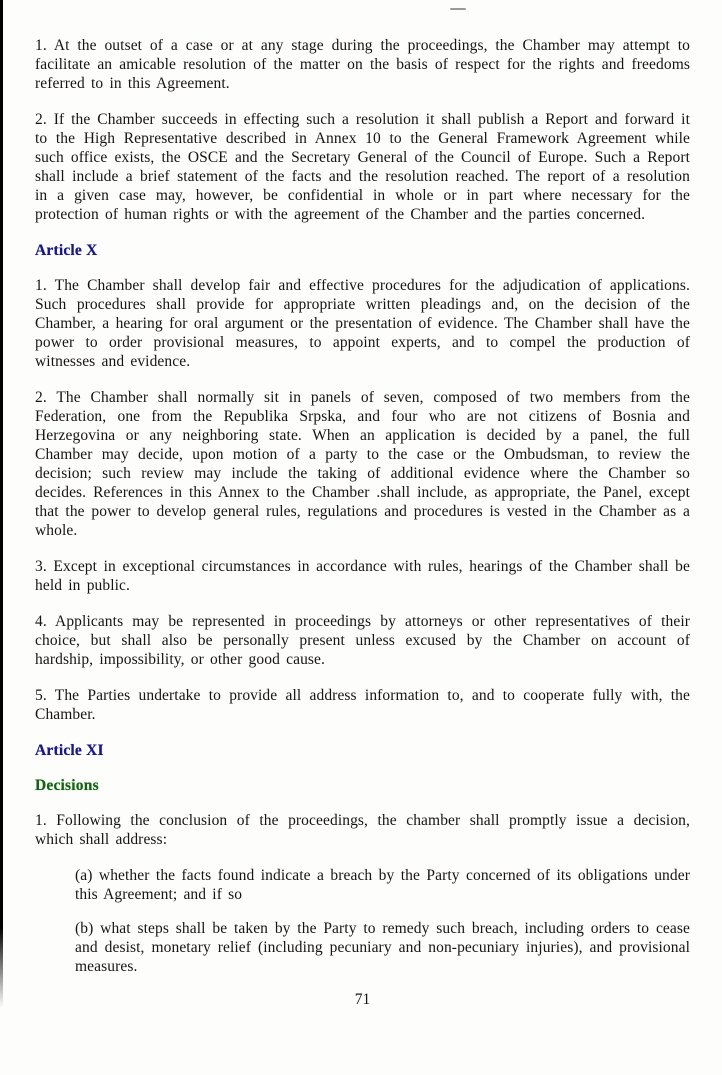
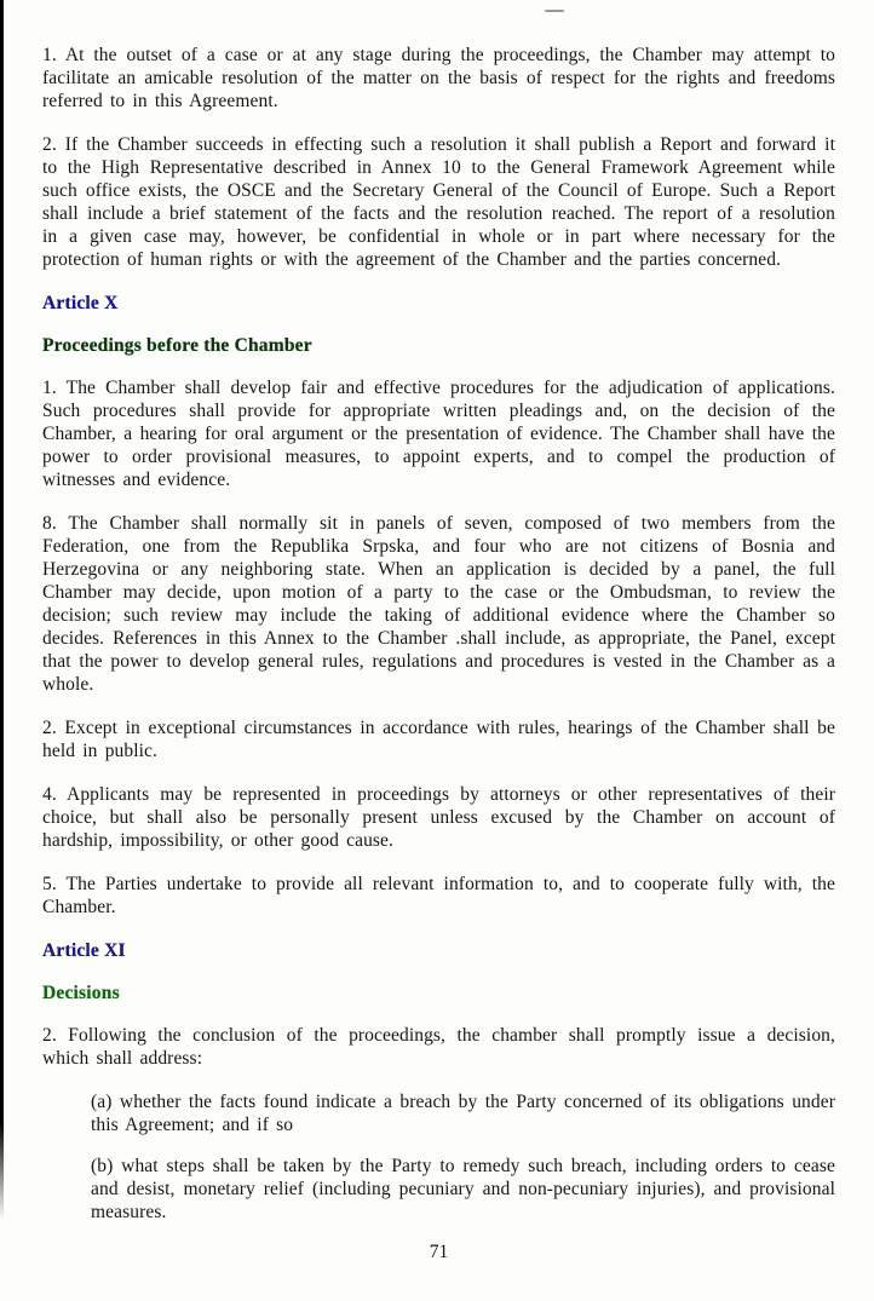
  1. At the outset of a case or at any stage during the proceedings, the Chamber may attempt to facilitate an amicable resolution of the matter on the basis of respect for the rights and freedoms referred to in this Agreement.
  2. If the Chamber succeeds in effecting such a resolution it shall publish a Report and forward it to the High Representative described in Annex 10 to the General Framework Agreement while such office exists, the OSCE and the Secretary General of the Council of Europe. Such a Report shall include a brief statement of the facts and the resolution reached. The report of a resolution in a given case may, however, be confidential in whole or in part where necessary for the protection of human rights or with the agreement of the Chamber and the parties concerned.
  Article X
+ Proceedings before the Chamber
  1. The Chamber shall develop fair and effective procedures for the adjudication of applications. Such procedures shall provide for appropriate written pleadings and, on the decision of the Chamber, a hearing for oral argument or the presentation of evidence. The Chamber shall have the power to order provisional measures, to appoint experts, and to compel the production of witnesses and evidence.
- 2. The Chamber shall normally sit in panels of seven, composed of two members from the Federation, one from the Republika Srpska, and four who are not citizens of Bosnia and Herzegovina or any neighboring state. When an application is decided by a panel, the full Chamber may decide, upon motion of a party to the case or the Ombudsman, to review the decision; such review may include the taking of additional evidence where the Chamber so decides. References in this Annex to the Chamber .shall include, as appropriate, the Panel, except that the power to develop general rules, regulations and procedures is vested in the Chamber as a whole.
+ 8. The Chamber shall normally sit in panels of seven, composed of two members from the Federation, one from the Republika Srpska, and four who are not citizens of Bosnia and Herzegovina or any neighboring state. When an application is decided by a panel, the full Chamber may decide, upon motion of a party to the case or the Ombudsman, to review the decision; such review may include the taking of additional evidence where the Chamber so decides. References in this Annex to the Chamber .shall include, as appropriate, the Panel, except that the power to develop general rules, regulations and procedures is vested in the Chamber as a whole.
- 3. Except in exceptional circumstances in accordance with rules, hearings of the Chamber shall be held in public.
+ 2. Except in exceptional circumstances in accordance with rules, hearings of the Chamber shall be held in public.
  4. Applicants may be represented in proceedings by attorneys or other representatives of their choice, but shall also be personally present unless excused by the Chamber on account of hardship, impossibility, or other good cause.
- 5. The Parties undertake to provide all address information to, and to cooperate fully with, the Chamber.
+ 5. The Parties undertake to provide all relevant information to, and to cooperate fully with, the Chamber.
  Article XI
  Decisions
- 1. Following the conclusion of the proceedings, the chamber shall promptly issue a decision, which shall address:
+ 2. Following the conclusion of the proceedings, the chamber shall promptly issue a decision, which shall address:
  (a) whether the facts found indicate a breach by the Party concerned of its obligations under this Agreement; and if so
  (b) what steps shall be taken by the Party to remedy such breach, including orders to cease and desist, monetary relief (including pecuniary and non-pecuniary injuries), and provisional measures.
  71
